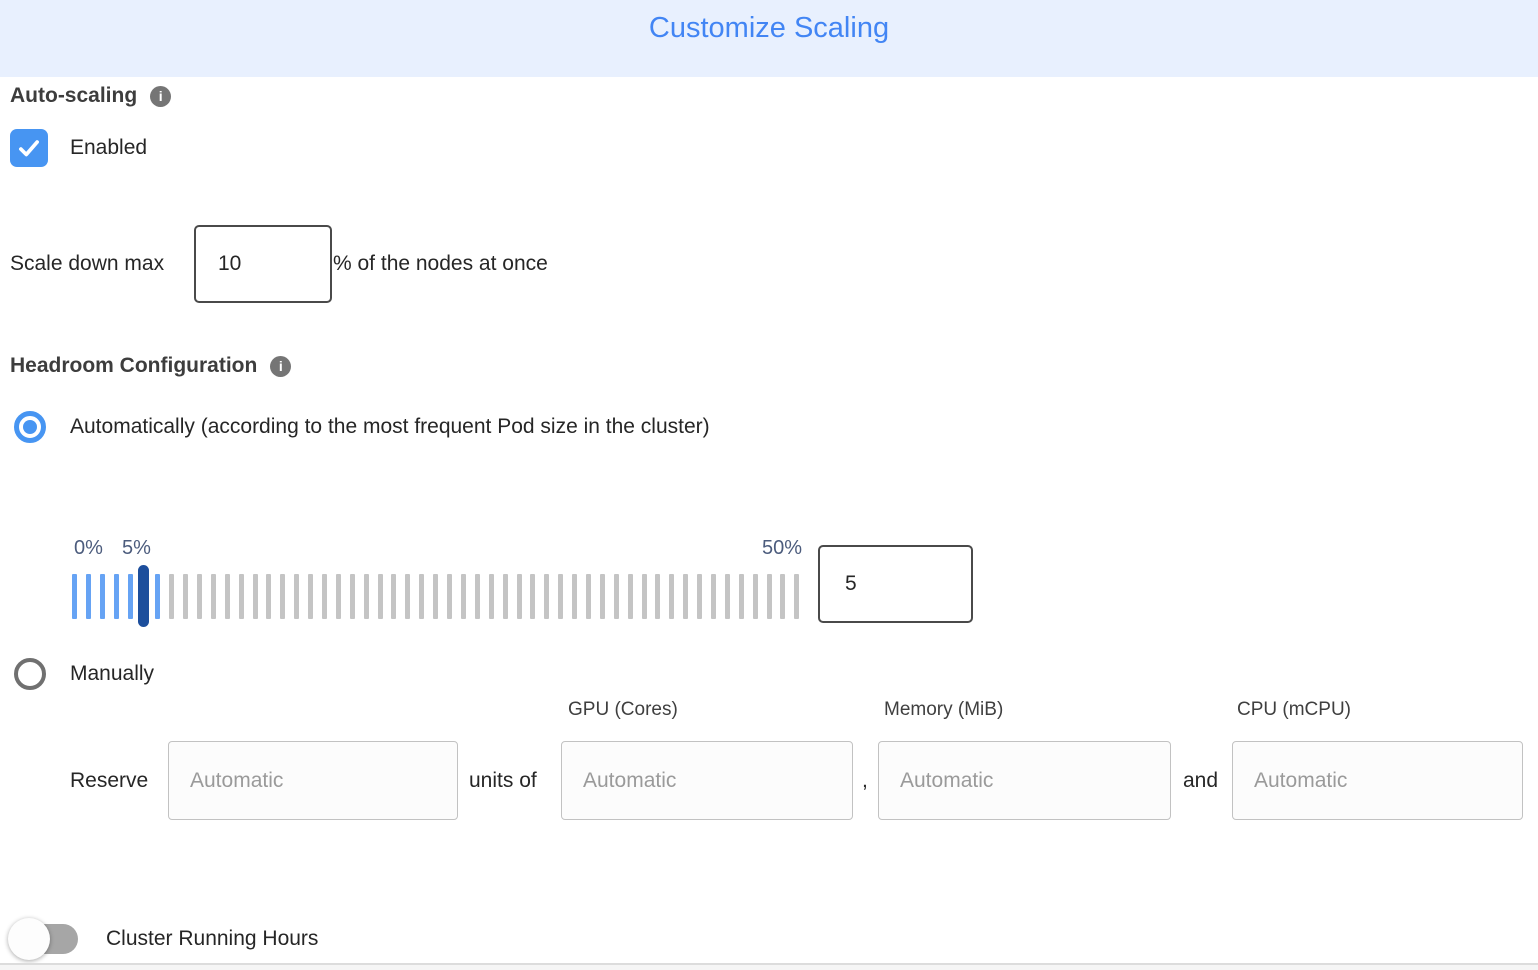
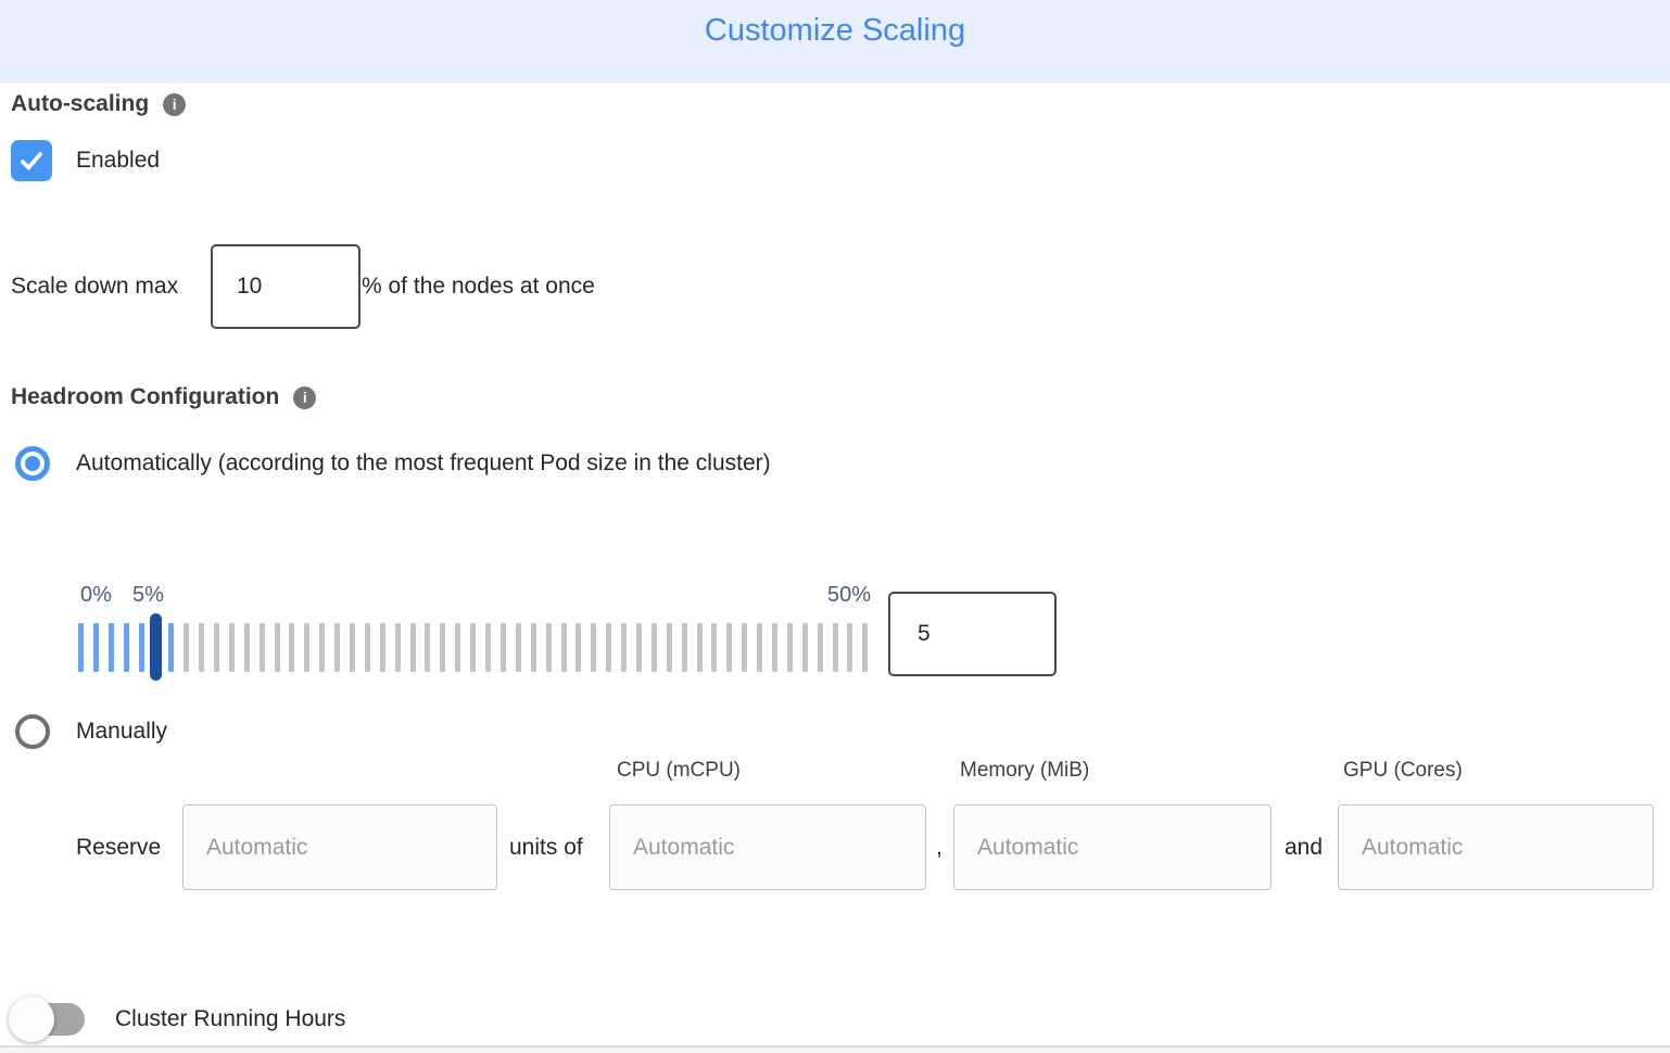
  Customize Scaling
  Auto-scaling
  i
  Enabled
  Scale down max
  10
  % of the nodes at once
  Headroom Configuration
  i
  Automatically (according to the most frequent Pod size in the cluster)
  0%
  5%
  50%
  5
  Manually
- GPU (Cores)
+ CPU (mCPU)
  Memory (MiB)
- CPU (mCPU)
+ GPU (Cores)
  Reserve
  Automatic
  units of
  Automatic
  ,
  Automatic
  and
  Automatic
  Cluster Running Hours
